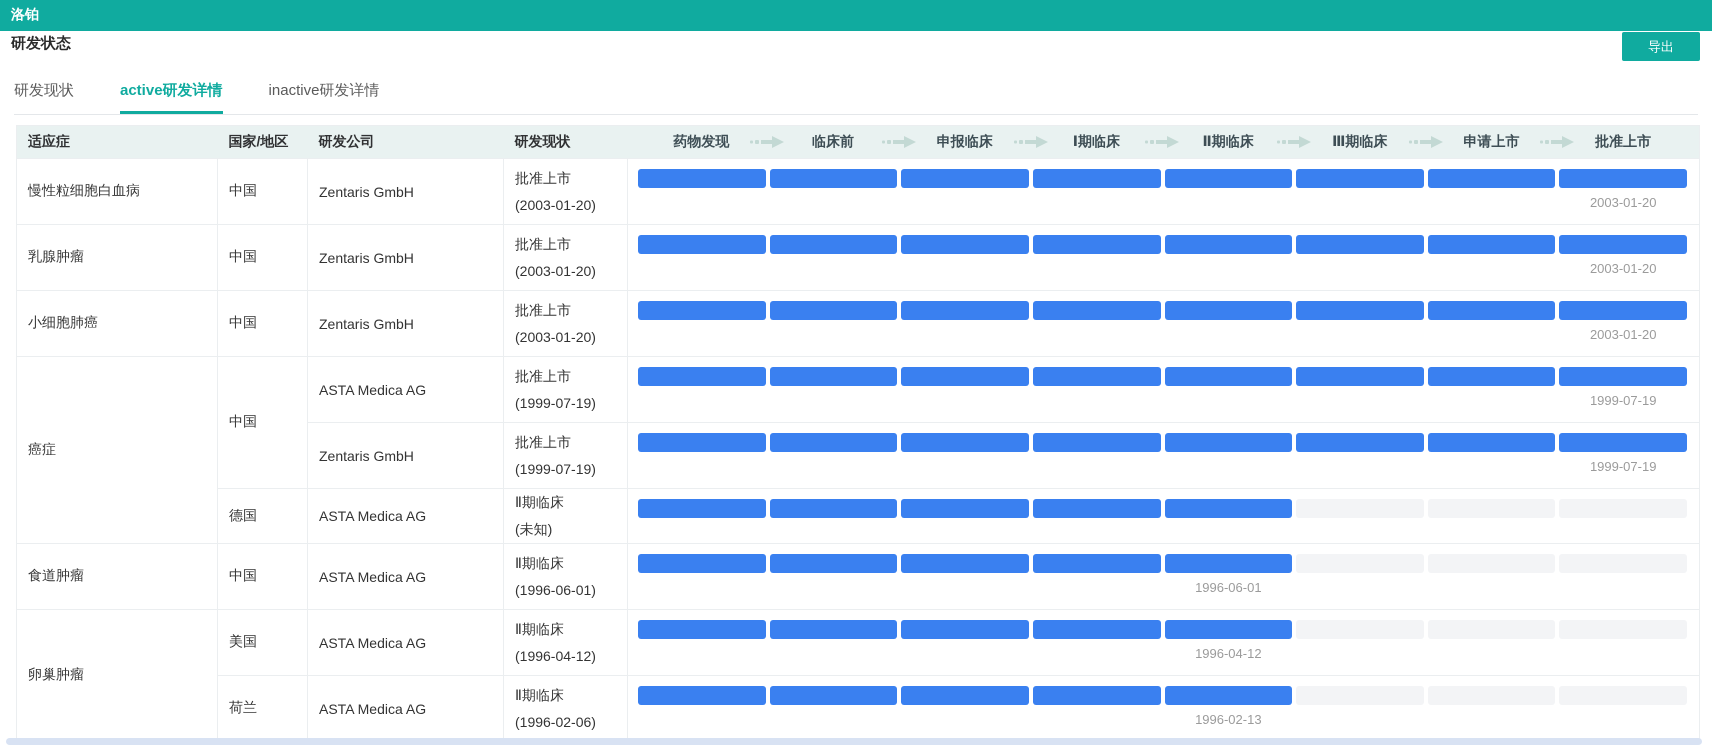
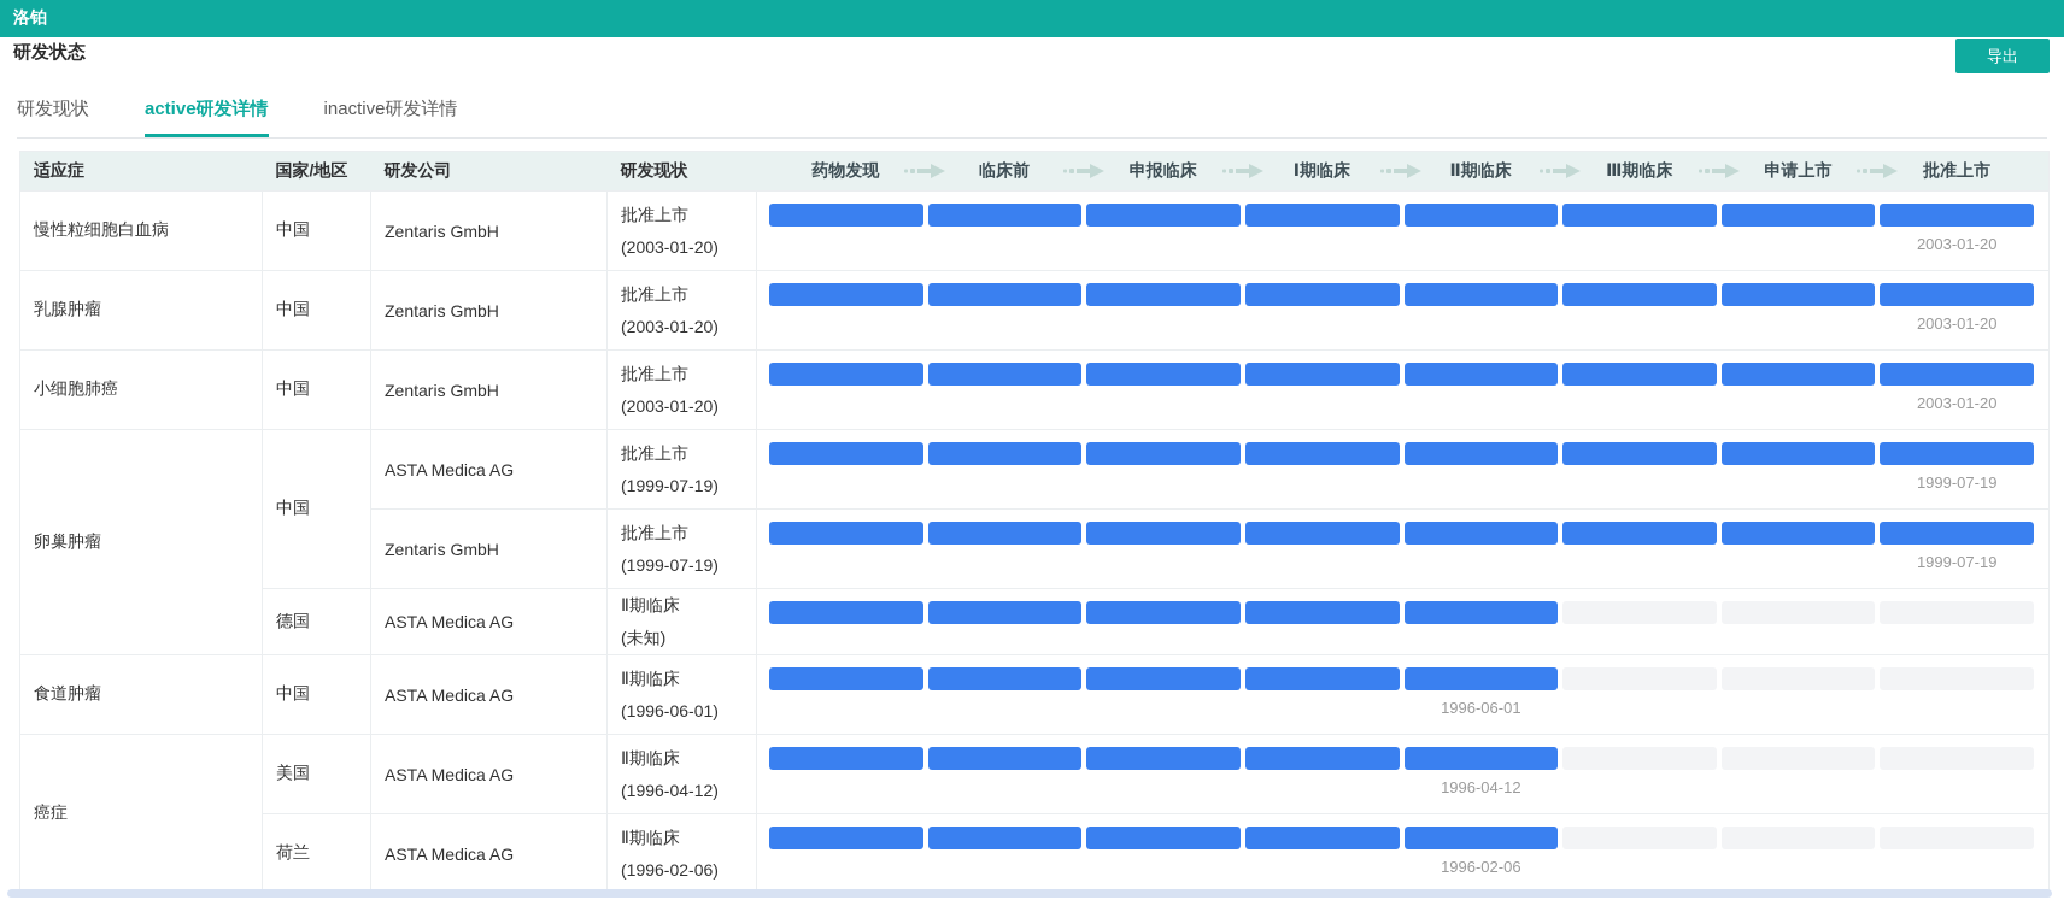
  洛铂
  研发状态
  导出
  研发现状
  active研发详情
  inactive研发详情
  适应症	国家/地区	研发公司	研发现状	药物发现 临床前 申报临床 Ⅰ期临床 Ⅱ期临床 Ⅲ期临床 申请上市 批准上市
  慢性粒细胞白血病	中国	Zentaris GmbH	批准上市(2003-01-20)	2003-01-20
  乳腺肿瘤	中国	Zentaris GmbH	批准上市(2003-01-20)	2003-01-20
  小细胞肺癌	中国	Zentaris GmbH	批准上市(2003-01-20)	2003-01-20
- 癌症	中国	ASTA Medica AG	批准上市(1999-07-19)	1999-07-19
+ 卵巢肿瘤	中国	ASTA Medica AG	批准上市(1999-07-19)	1999-07-19
  Zentaris GmbH	批准上市(1999-07-19)	1999-07-19
  德国	ASTA Medica AG	Ⅱ期临床(未知)
  食道肿瘤	中国	ASTA Medica AG	Ⅱ期临床(1996-06-01)	1996-06-01
- 卵巢肿瘤	美国	ASTA Medica AG	Ⅱ期临床(1996-04-12)	1996-04-12
+ 癌症	美国	ASTA Medica AG	Ⅱ期临床(1996-04-12)	1996-04-12
- 荷兰	ASTA Medica AG	Ⅱ期临床(1996-02-06)	1996-02-13
+ 荷兰	ASTA Medica AG	Ⅱ期临床(1996-02-06)	1996-02-06
